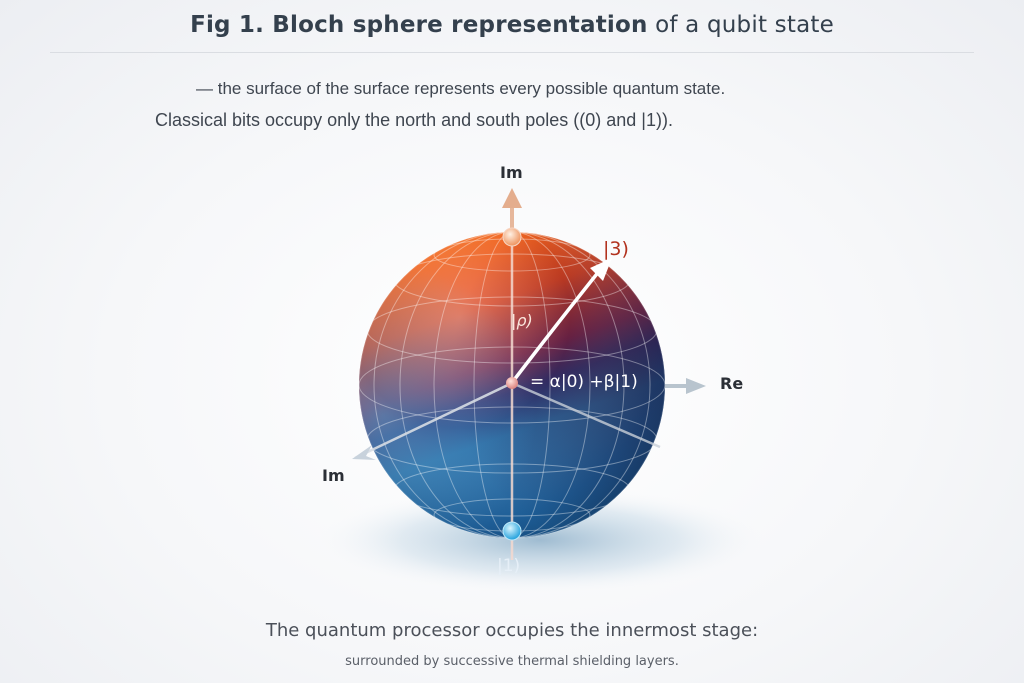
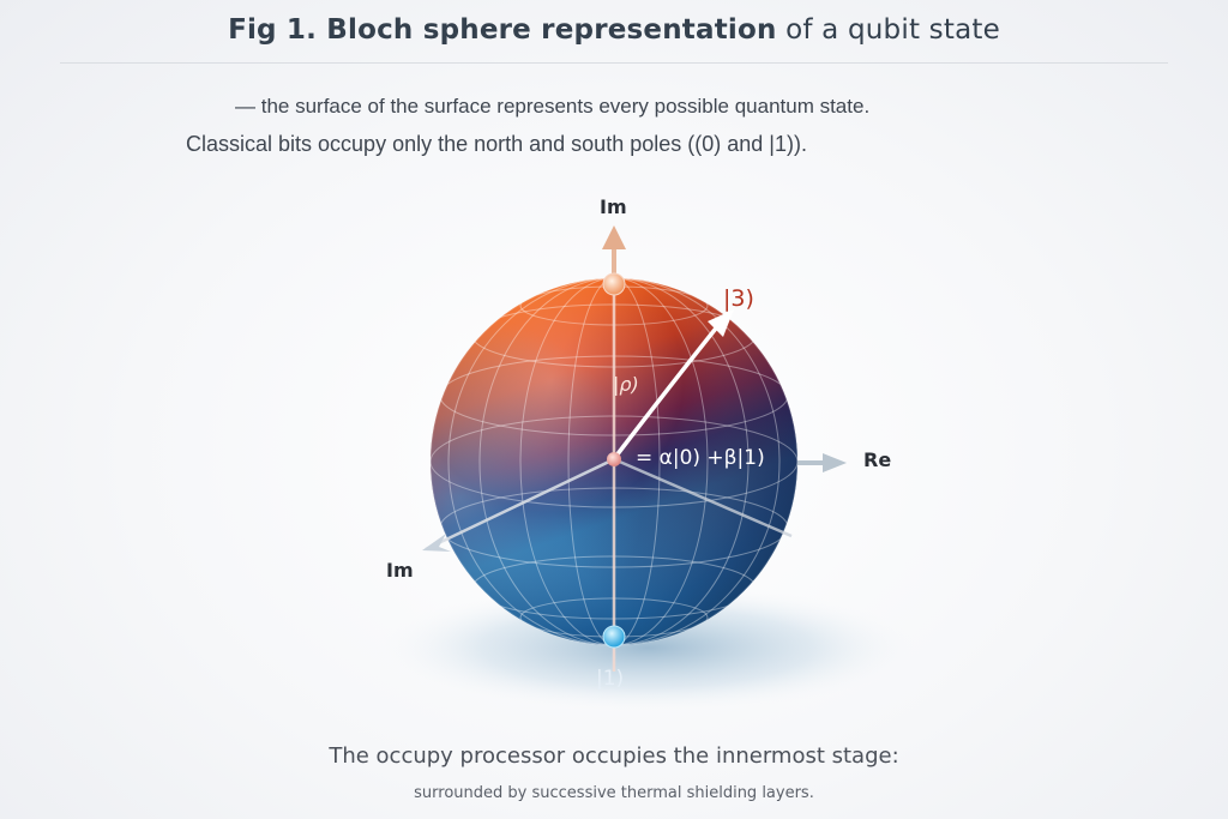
  Fig 1. Bloch sphere representation of a qubit state
  — the surface of the surface represents every possible quantum state.
  Classical bits occupy only the north and south poles ((0) and |1)).
  Im
  Im
  Re
  |3)
  |1)
  |ρ)
  = α|0) +β|1)
- The quantum processor occupies the innermost stage:
+ The occupy processor occupies the innermost stage:
  surrounded by successive thermal shielding layers.
